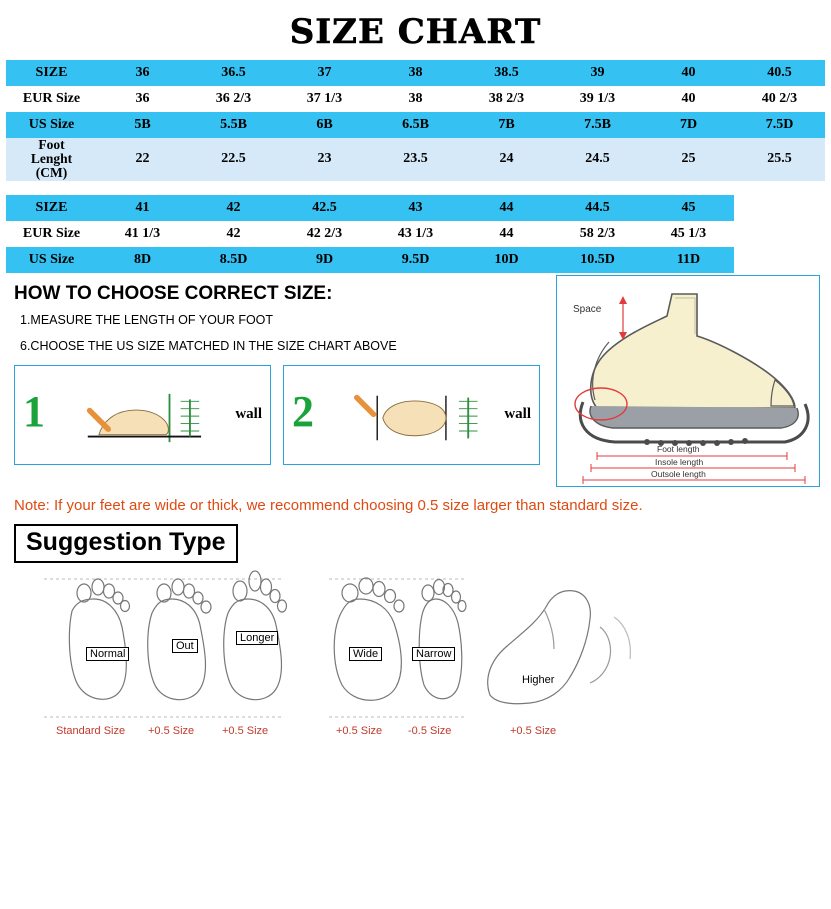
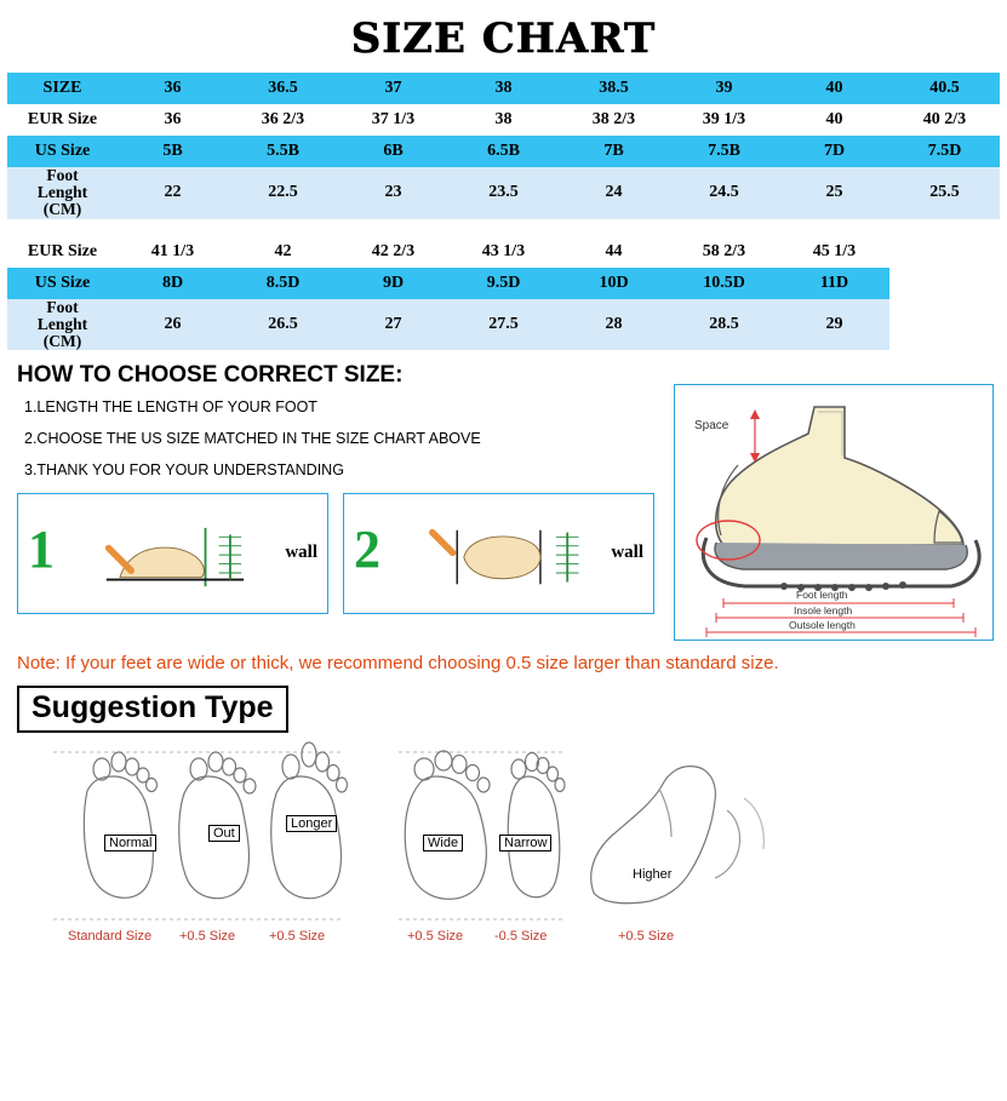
  SIZE CHART
  SIZE	36	36.5	37	38	38.5	39	40	40.5
  EUR Size	36	36 2/3	37 1/3	38	38 2/3	39 1/3	40	40 2/3
  US Size	5B	5.5B	6B	6.5B	7B	7.5B	7D	7.5D
  Foot Lenght (CM)	22	22.5	23	23.5	24	24.5	25	25.5
- SIZE	41	42	42.5	43	44	44.5	45
  EUR Size	41 1/3	42	42 2/3	43 1/3	44	58 2/3	45 1/3
  US Size	8D	8.5D	9D	9.5D	10D	10.5D	11D
+ Foot Lenght (CM)	26	26.5	27	27.5	28	28.5	29
  HOW TO CHOOSE CORRECT SIZE:
- 1.MEASURE THE LENGTH OF YOUR FOOT
+ 1.LENGTH THE LENGTH OF YOUR FOOT
- 6.CHOOSE THE US SIZE MATCHED IN THE SIZE CHART ABOVE
+ 2.CHOOSE THE US SIZE MATCHED IN THE SIZE CHART ABOVE
+ 3.THANK YOU FOR YOUR UNDERSTANDING
  1
  wall
  2
  wall
  Space
  Foot length
  Insole length
  Outsole length
  Note: If your feet are wide or thick, we recommend choosing 0.5 size larger than standard size.
  Suggestion Type
  Normal
  Out
  Longer
  Wide
  Narrow
  Higher
  Standard Size
  +0.5 Size
  +0.5 Size
  +0.5 Size
  -0.5 Size
  +0.5 Size
